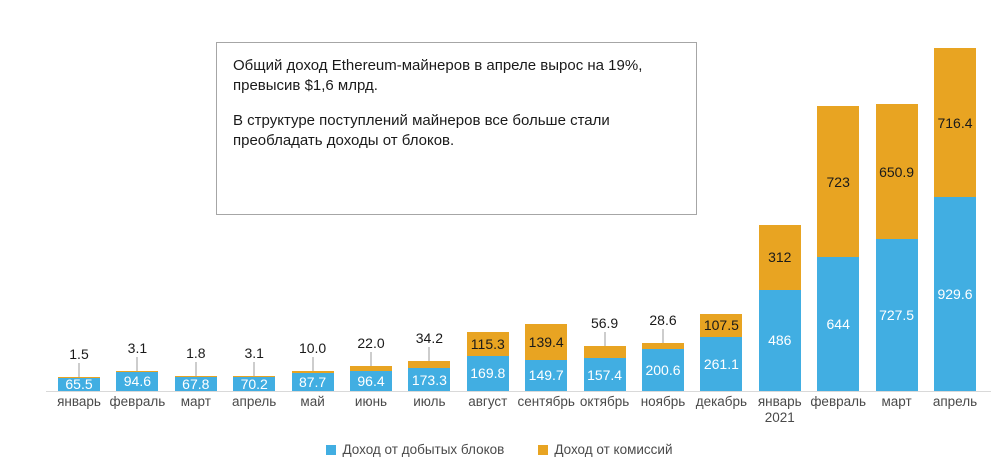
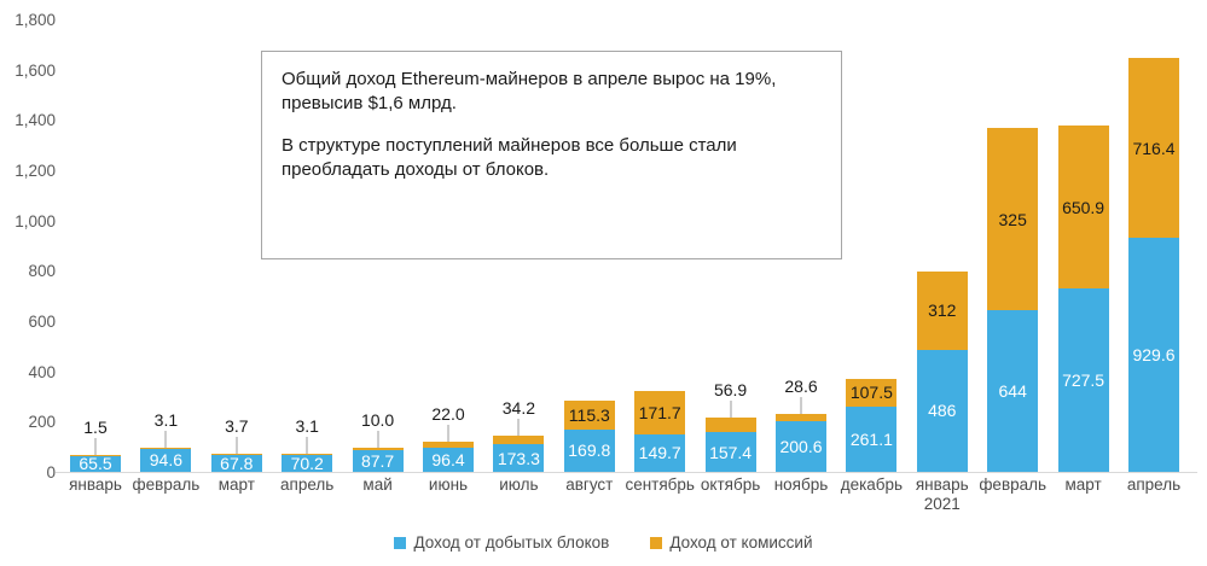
+ 0
+ 200
+ 400
+ 600
+ 800
+ 1,000
+ 1,200
+ 1,400
+ 1,600
+ 1,800
  65.5
  1.5
  94.6
  3.1
  67.8
- 1.8
+ 3.7
  70.2
  3.1
  87.7
  10.0
  96.4
  22.0
  173.3
  34.2
  169.8
  115.3
  149.7
- 139.4
+ 171.7
  157.4
  56.9
  200.6
  28.6
  261.1
  107.5
  486
  312
  644
- 723
+ 325
  727.5
  650.9
  929.6
  716.4
  январь
  февраль
  март
  апрель
  май
  июнь
  июль
  август
  сентябрь
  октябрь
  ноябрь
  декабрь
  январь
  2021
  февраль
  март
  апрель
  Общий доход Ethereum-майнеров в апреле вырос на 19%, превысив $1,6 млрд.
  В структуре поступлений майнеров все больше стали преобладать доходы от блоков.
  Доход от добытых блоков
  Доход от комиссий
